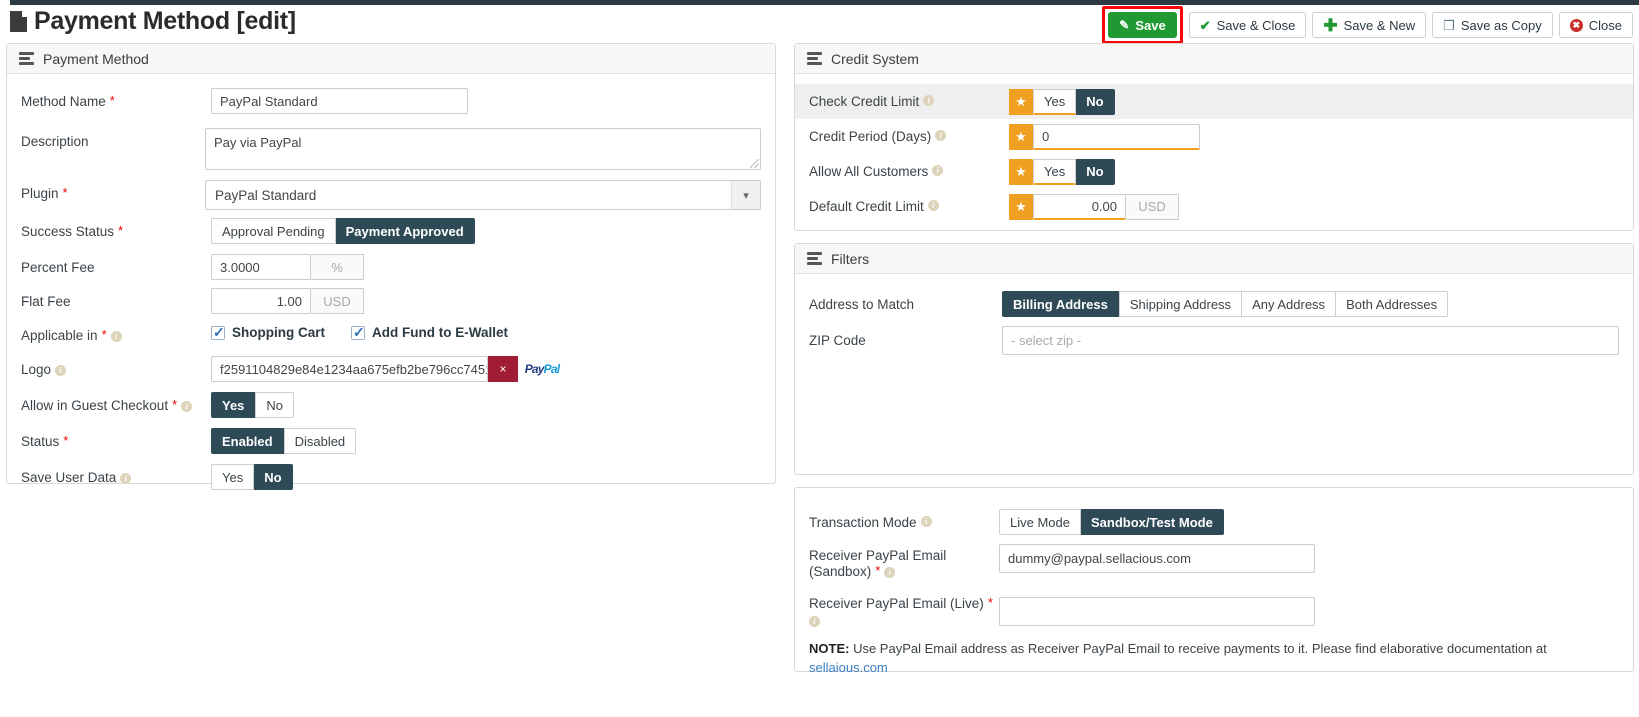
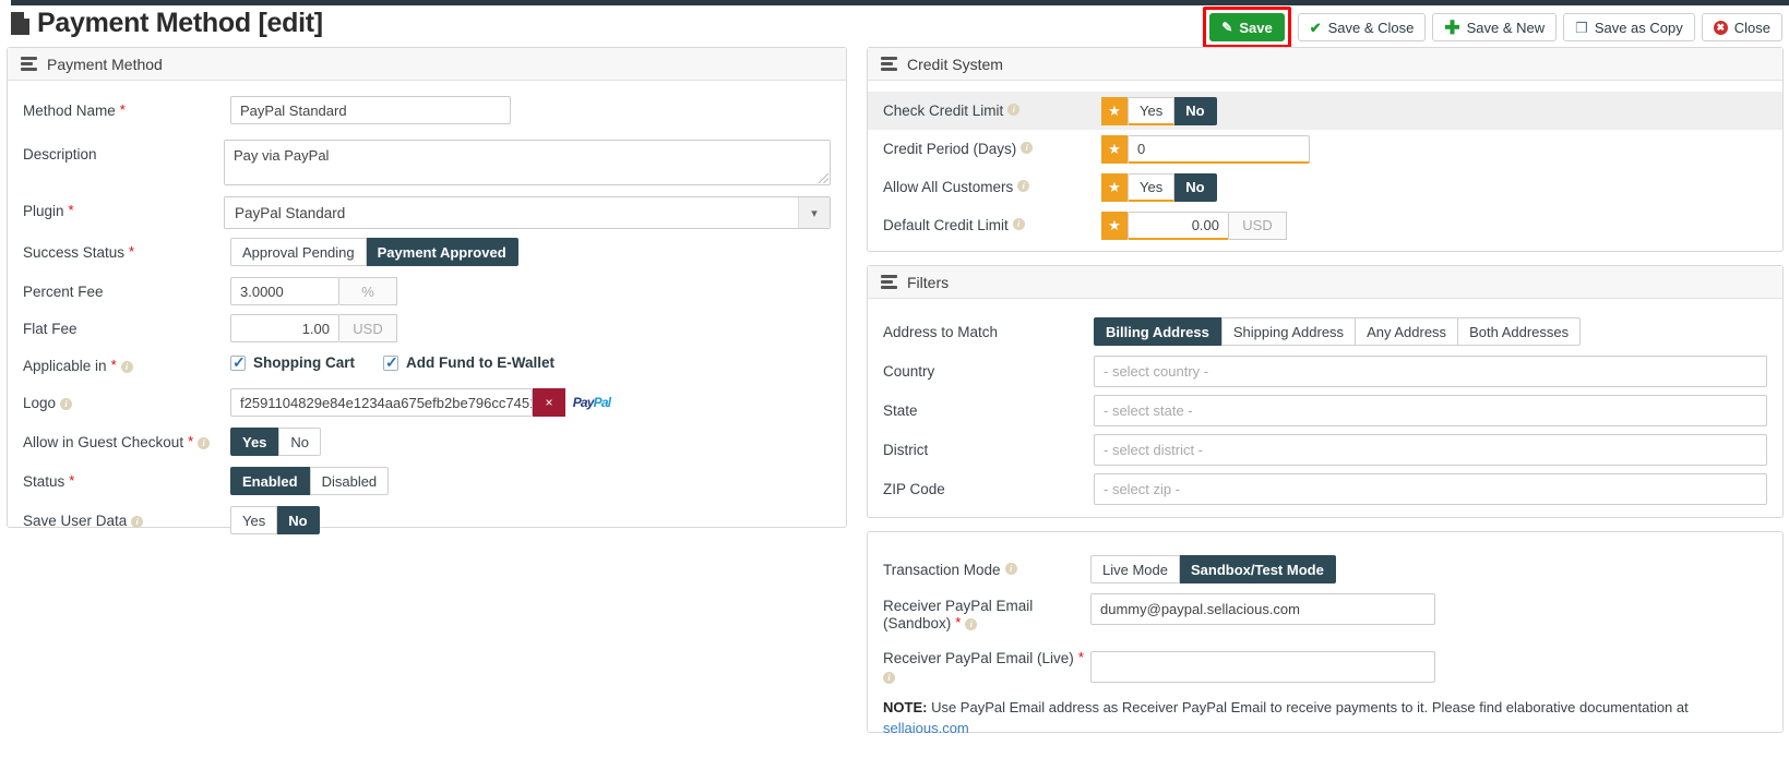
  Payment Method [edit]
  ✎
  Save
  ✔
  Save & Close
  ✚
  Save & New
  ❐
  Save as Copy
  ✖
  Close
  Payment Method
  Method Name
  *
  PayPal Standard
  Description
  Pay via PayPal
  Plugin
  *
  PayPal Standard
  ▾
  Success Status
  *
  Approval Pending
  Payment Approved
  Percent Fee
  3.0000
  %
  Flat Fee
  1.00
  USD
  Applicable in
  *
  i
  Shopping Cart
  Add Fund to E-Wallet
  Logo
  i
  f2591104829e84e1234aa675efb2be796cc745
  ×
  Pay
  Pal
  Allow in Guest Checkout
  *
  i
  Yes
  No
  Status
  *
  Enabled
  Disabled
  Save User Data
  i
  Yes
  No
  Credit System
  Check Credit Limit
  i
  ★
  Yes
  No
  Credit Period (Days)
  i
  ★
  0
  Allow All Customers
  i
  ★
  Yes
  No
  Default Credit Limit
  i
  ★
  0.00
  USD
  Filters
  Address to Match
  Billing Address
  Shipping Address
  Any Address
  Both Addresses
+ Country
+ - select country -
+ State
+ - select state -
+ District
+ - select district -
  ZIP Code
  - select zip -
  Transaction Mode
  i
  Live Mode
  Sandbox/Test Mode
  Receiver PayPal Email
  (Sandbox)
  *
  i
  dummy@paypal.sellacious.com
  Receiver PayPal Email (Live)
  *
  i
  NOTE: Use PayPal Email address as Receiver PayPal Email to receive payments to it. Please find elaborative documentation at sellaious.com
